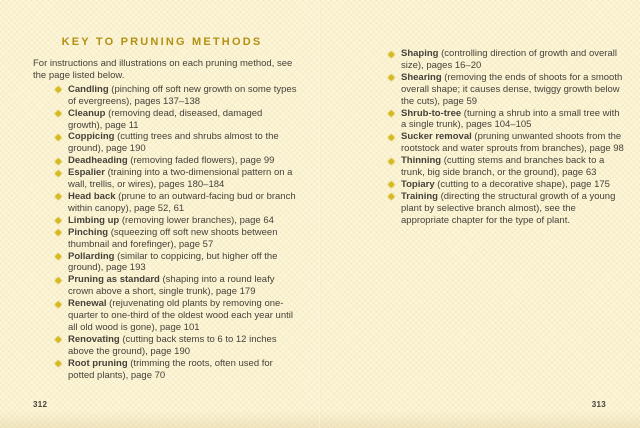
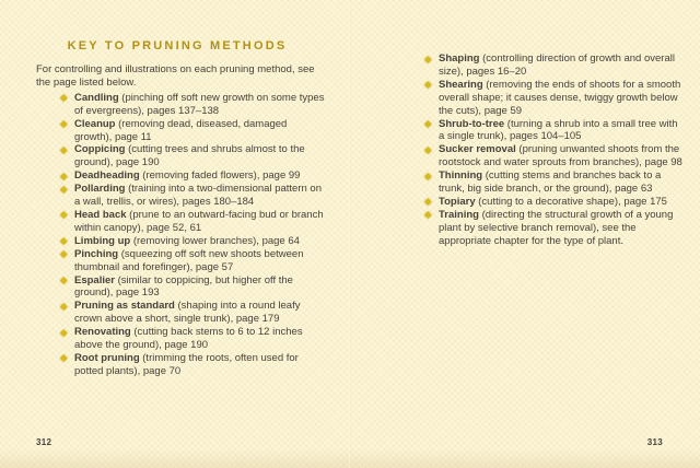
  KEY TO PRUNING METHODS
- For instructions and illustrations on each pruning method, see the page listed below.
+ For controlling and illustrations on each pruning method, see the page listed below.
  Candling (pinching off soft new growth on some types of evergreens), pages 137–138
  Cleanup (removing dead, diseased, damaged growth), page 11
  Coppicing (cutting trees and shrubs almost to the ground), page 190
  Deadheading (removing faded flowers), page 99
- Espalier (training into a two-dimensional pattern on a wall, trellis, or wires), pages 180–184
+ Pollarding (training into a two-dimensional pattern on a wall, trellis, or wires), pages 180–184
  Head back (prune to an outward-facing bud or branch within canopy), page 52, 61
  Limbing up (removing lower branches), page 64
  Pinching (squeezing off soft new shoots between thumbnail and forefinger), page 57
- Pollarding (similar to coppicing, but higher off the ground), page 193
+ Espalier (similar to coppicing, but higher off the ground), page 193
  Pruning as standard (shaping into a round leafy crown above a short, single trunk), page 179
- Renewal (rejuvenating old plants by removing one-quarter to one-third of the oldest wood each year until all old wood is gone), page 101
  Renovating (cutting back stems to 6 to 12 inches above the ground), page 190
  Root pruning (trimming the roots, often used for potted plants), page 70
  312
  Shaping (controlling direction of growth and overall size), pages 16–20
  Shearing (removing the ends of shoots for a smooth overall shape; it causes dense, twiggy growth below the cuts), page 59
  Shrub-to-tree (turning a shrub into a small tree with a single trunk), pages 104–105
  Sucker removal (pruning unwanted shoots from the rootstock and water sprouts from branches), page 98
  Thinning (cutting stems and branches back to a trunk, big side branch, or the ground), page 63
  Topiary (cutting to a decorative shape), page 175
- Training (directing the structural growth of a young plant by selective branch almost), see the appropriate chapter for the type of plant.
+ Training (directing the structural growth of a young plant by selective branch removal), see the appropriate chapter for the type of plant.
  313
